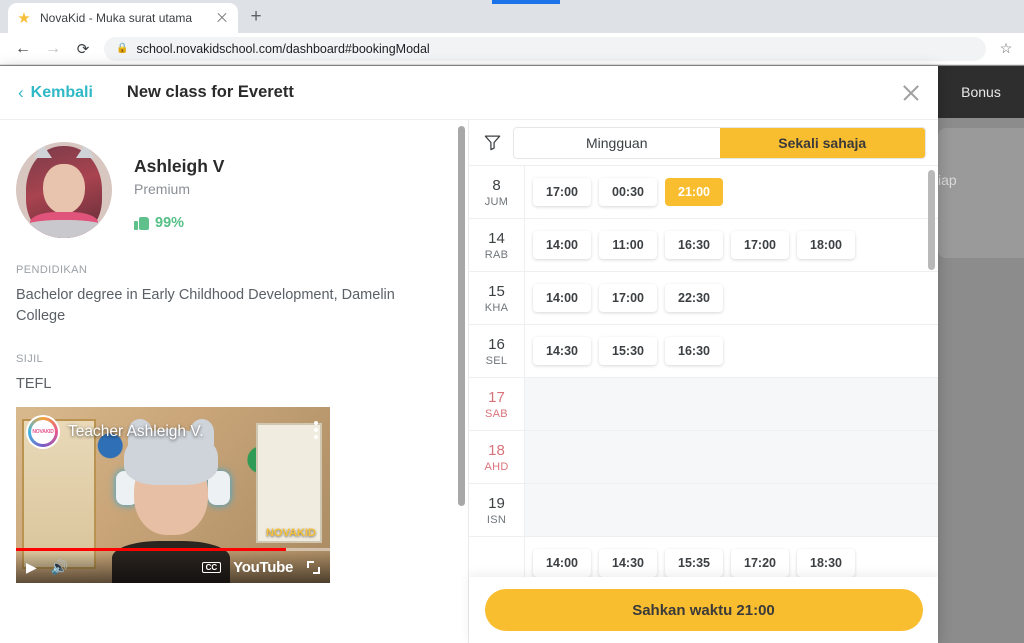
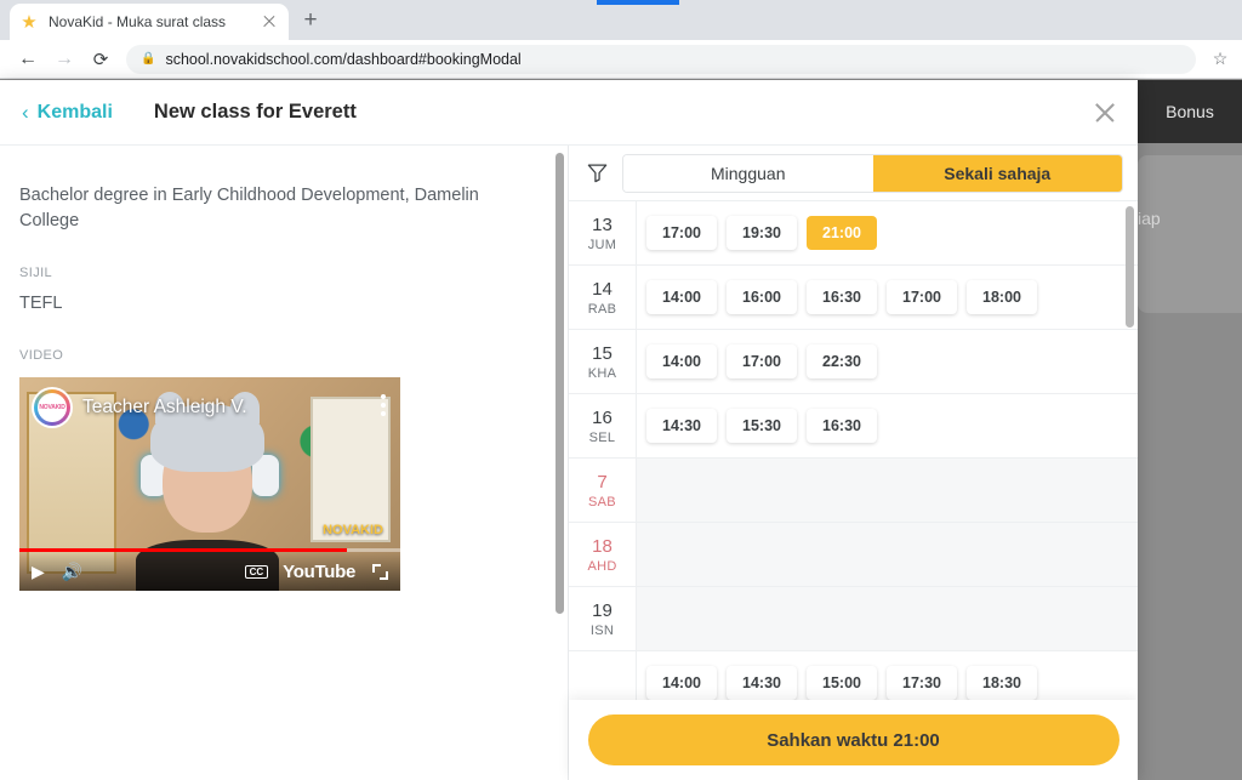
  ★
- NovaKid - Muka surat utama
+ NovaKid - Muka surat class
  +
  ←
  →
  ⟳
  🔒
  school.novakidschool.com/dashboard#bookingModal
  ☆
  Bonus
  iap
  ‹
  Kembali
  New class for Everett
- Ashleigh V
- Premium
- 99%
- PENDIDIKAN
  Bachelor degree in Early Childhood Development, Damelin College
  SIJIL
  TEFL
+ VIDEO
  Teacher Ashleigh V.
  NOVAKID
  ▶
  🔊
  CC
  YouTube
  Mingguan
  Sekali sahaja
- 8
+ 13
  JUM
  17:00
- 00:30
+ 19:30
  21:00
  14
  RAB
  14:00
- 11:00
+ 16:00
  16:30
  17:00
  18:00
  15
  KHA
  14:00
  17:00
  22:30
  16
  SEL
  14:30
  15:30
  16:30
- 17
+ 7
  SAB
  18
  AHD
  19
  ISN
  14:00
  14:30
- 15:35
+ 15:00
- 17:20
+ 17:30
  18:30
  Sahkan waktu 21:00
